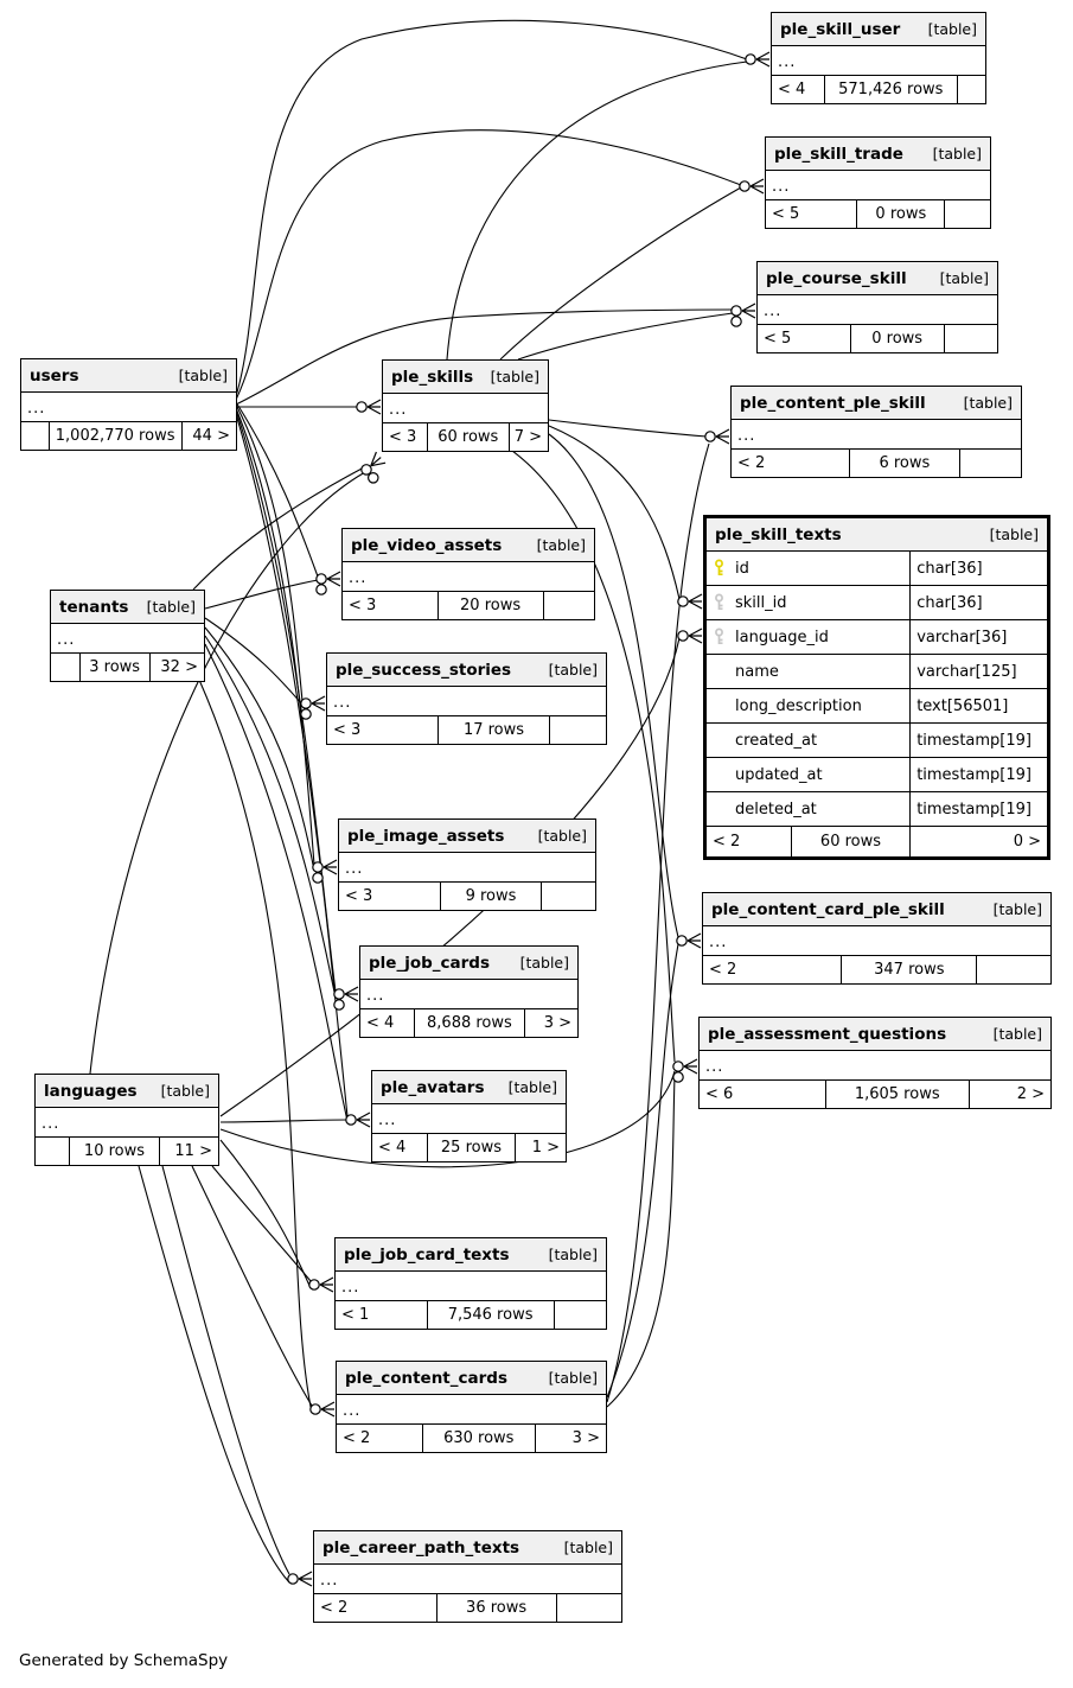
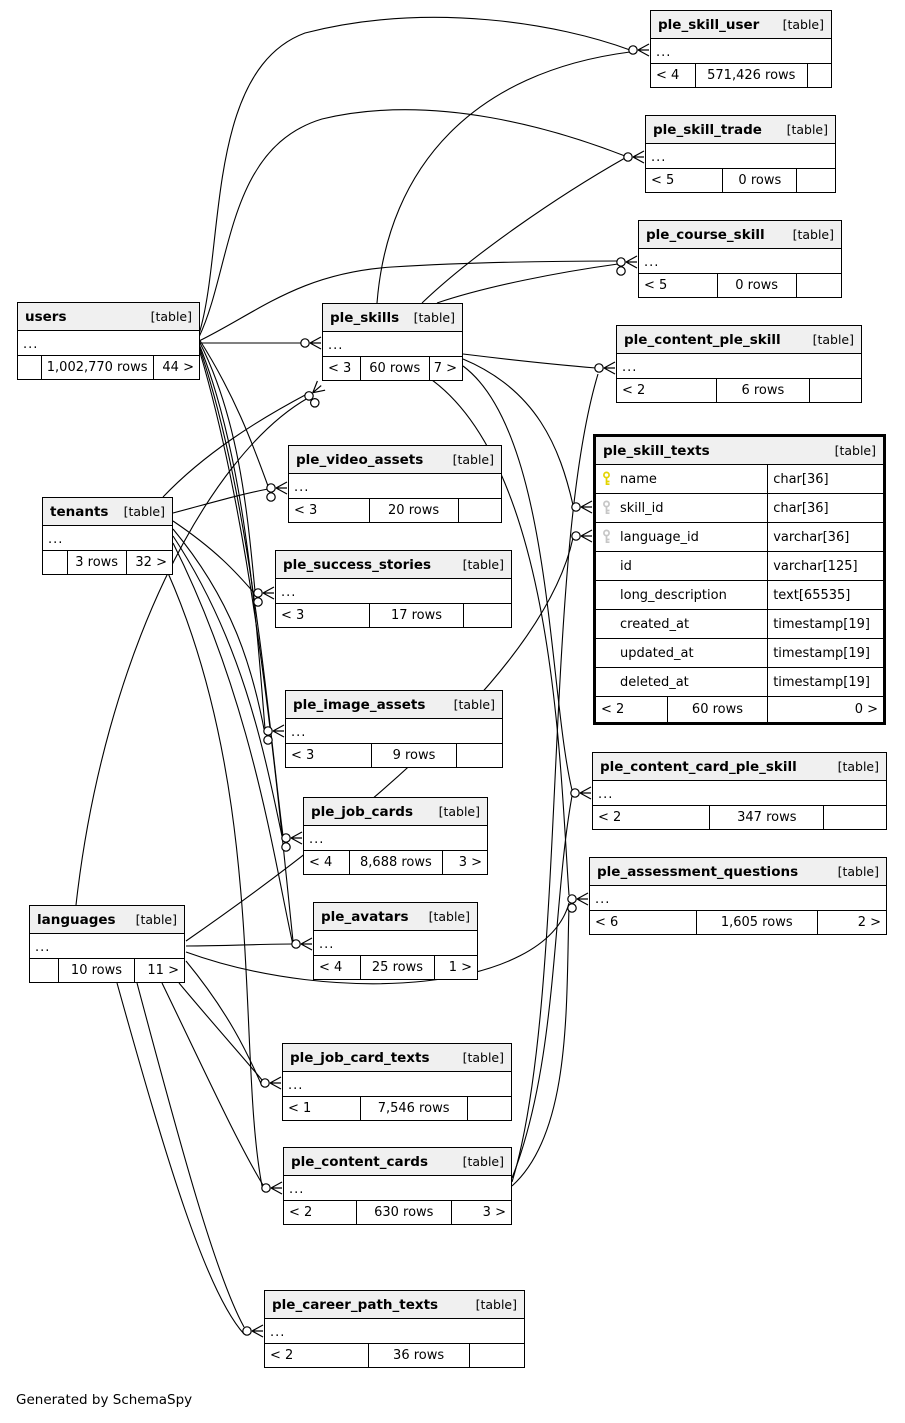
  ple_skill_user
  [table]
  ...
  < 4
  571,426 rows
  ple_skill_trade
  [table]
  ...
  < 5
  0 rows
  ple_course_skill
  [table]
  ...
  < 5
  0 rows
  users
  [table]
  ...
  1,002,770 rows
  44 >
  ple_skills
  [table]
  ...
  < 3
  60 rows
  7 >
  ple_content_ple_skill
  [table]
  ...
  < 2
  6 rows
  ple_skill_texts
  [table]
- id
+ name
  char[36]
  skill_id
  char[36]
  language_id
  varchar[36]
- name
+ id
  varchar[125]
  long_description
- text[56501]
+ text[65535]
  created_at
  timestamp[19]
  updated_at
  timestamp[19]
  deleted_at
  timestamp[19]
  < 2
  60 rows
  0 >
  tenants
  [table]
  ...
  3 rows
  32 >
  ple_video_assets
  [table]
  ...
  < 3
  20 rows
  ple_success_stories
  [table]
  ...
  < 3
  17 rows
  ple_image_assets
  [table]
  ...
  < 3
  9 rows
  ple_job_cards
  [table]
  ...
  < 4
  8,688 rows
  3 >
  ple_avatars
  [table]
  ...
  < 4
  25 rows
  1 >
  languages
  [table]
  ...
  10 rows
  11 >
  ple_content_card_ple_skill
  [table]
  ...
  < 2
  347 rows
  ple_assessment_questions
  [table]
  ...
  < 6
  1,605 rows
  2 >
  ple_job_card_texts
  [table]
  ...
  < 1
  7,546 rows
  ple_content_cards
  [table]
  ...
  < 2
  630 rows
  3 >
  ple_career_path_texts
  [table]
  ...
  < 2
  36 rows
  Generated by SchemaSpy
